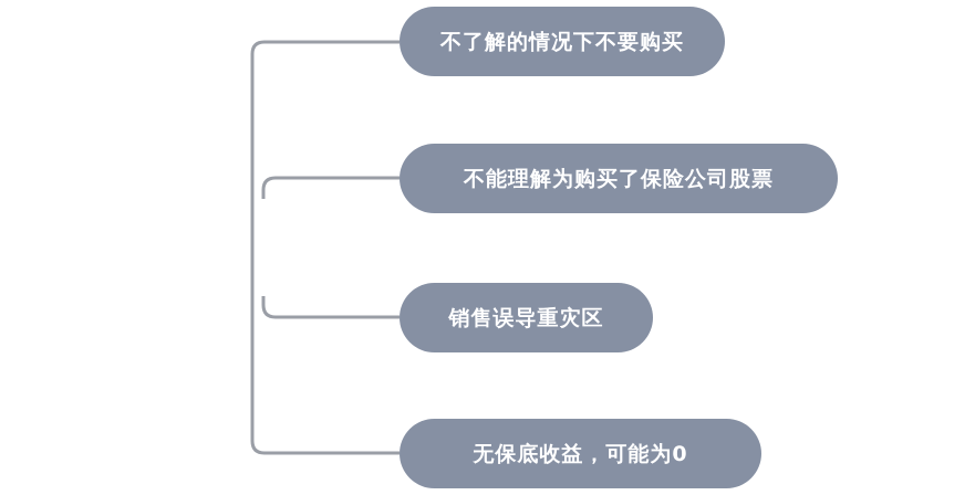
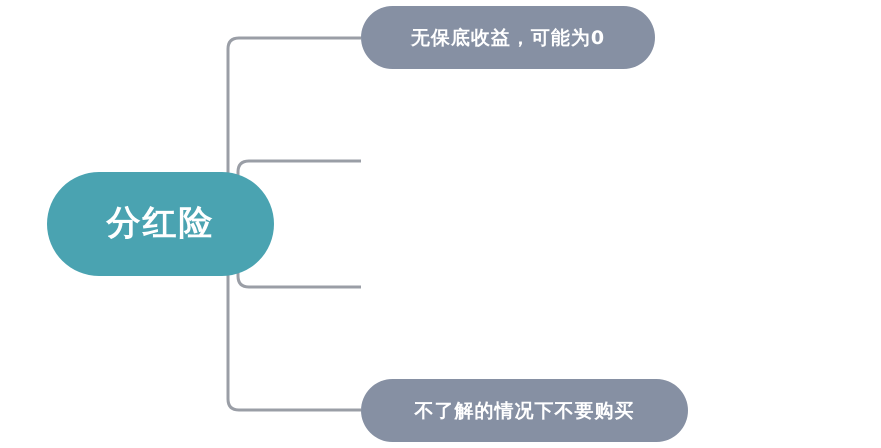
+ 分红险
- 不了解的情况下不要购买
+ 无保底收益，可能为0
- 不能理解为购买了保险公司股票
- 销售误导重灾区
- 无保底收益，可能为0
+ 不了解的情况下不要购买
